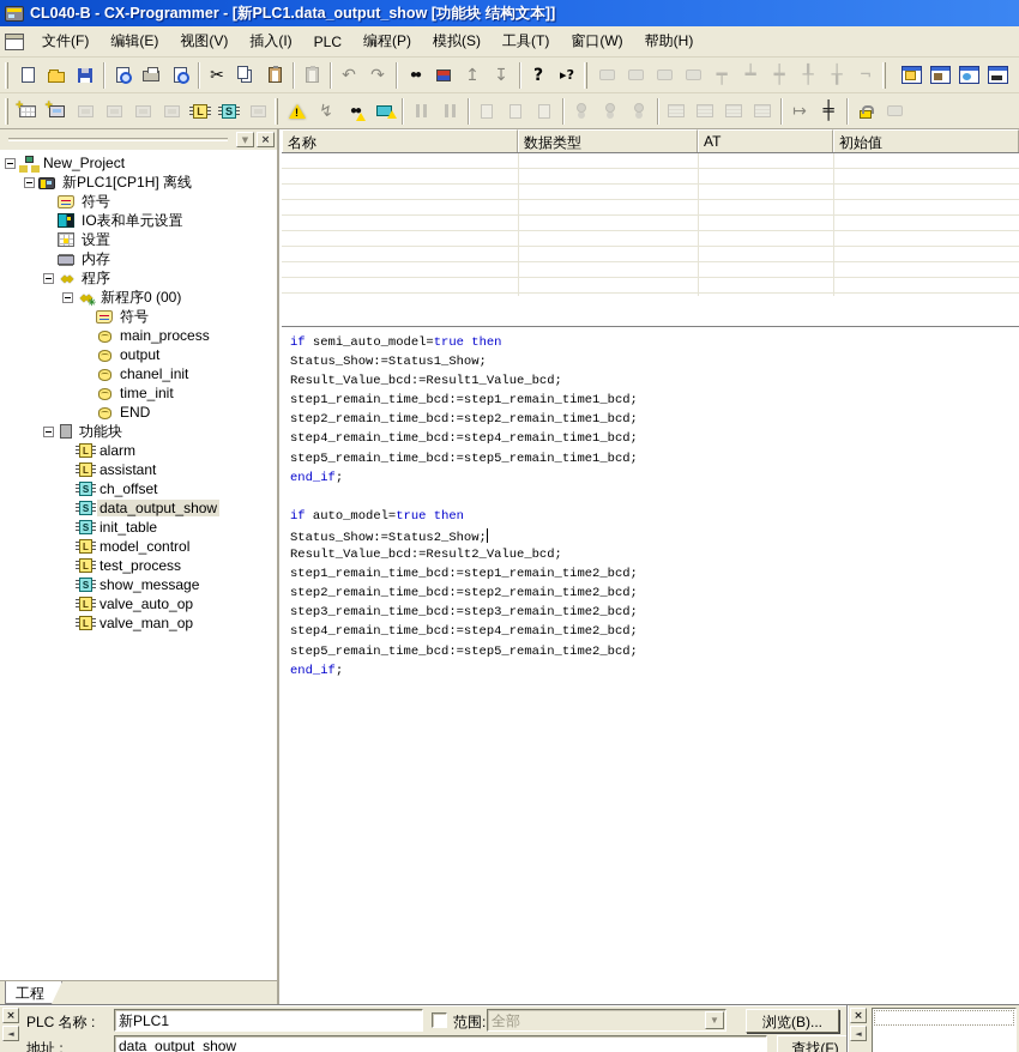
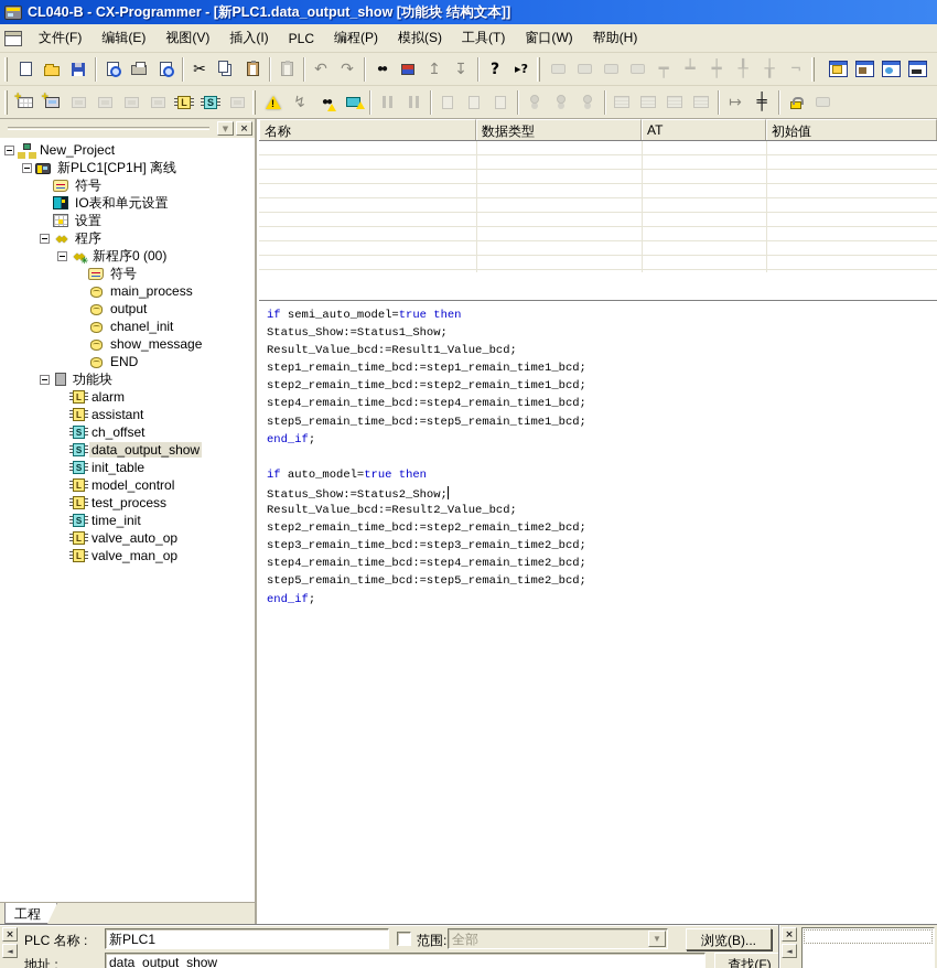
  CL040-B - CX-Programmer - [新PLC1.data_output_show [功能块 结构文本]]
  文件(F)
  编辑(E)
  视图(V)
  插入(I)
  PLC
  编程(P)
  模拟(S)
  工具(T)
  窗口(W)
  帮助(H)
  ✂
  ↶
  ↷
  ●●
  ↥
  ↧
  ?
  ▸?
  ┯
  ┷
  ┿
  ╀
  ╁
  ¬
  L
  S
  ↯
  ●●
  ↦
  ╪
  ▼
  ×
  New_Project
  新PLC1[CP1H] 离线
  符号
  IO表和单元设置
  设置
- 内存
  程序
  新程序0 (00)
  符号
  main_process
  output
  chanel_init
- time_init
+ show_message
  END
  功能块
  L
  alarm
  L
  assistant
  S
  ch_offset
  S
  data_output_show
  S
  init_table
  L
  model_control
  L
  test_process
  S
- show_message
+ time_init
  L
  valve_auto_op
  L
  valve_man_op
  工程
  名称
  数据类型
  AT
  初始值
  if semi_auto_model=true then
  Status_Show:=Status1_Show;
  Result_Value_bcd:=Result1_Value_bcd;
  step1_remain_time_bcd:=step1_remain_time1_bcd;
  step2_remain_time_bcd:=step2_remain_time1_bcd;
  step4_remain_time_bcd:=step4_remain_time1_bcd;
  step5_remain_time_bcd:=step5_remain_time1_bcd;
  end_if;
  if auto_model=true then
  Status_Show:=Status2_Show;
  Result_Value_bcd:=Result2_Value_bcd;
- step1_remain_time_bcd:=step1_remain_time2_bcd;
  step2_remain_time_bcd:=step2_remain_time2_bcd;
  step3_remain_time_bcd:=step3_remain_time2_bcd;
  step4_remain_time_bcd:=step4_remain_time2_bcd;
  step5_remain_time_bcd:=step5_remain_time2_bcd;
  end_if;
  ×
  ◄
  PLC 名称 :
  新PLC1
  范围:
  全部
  ▼
  浏览(B)...
  地址 :
  data_output_show
  查找(F)
  ×
  ◄
